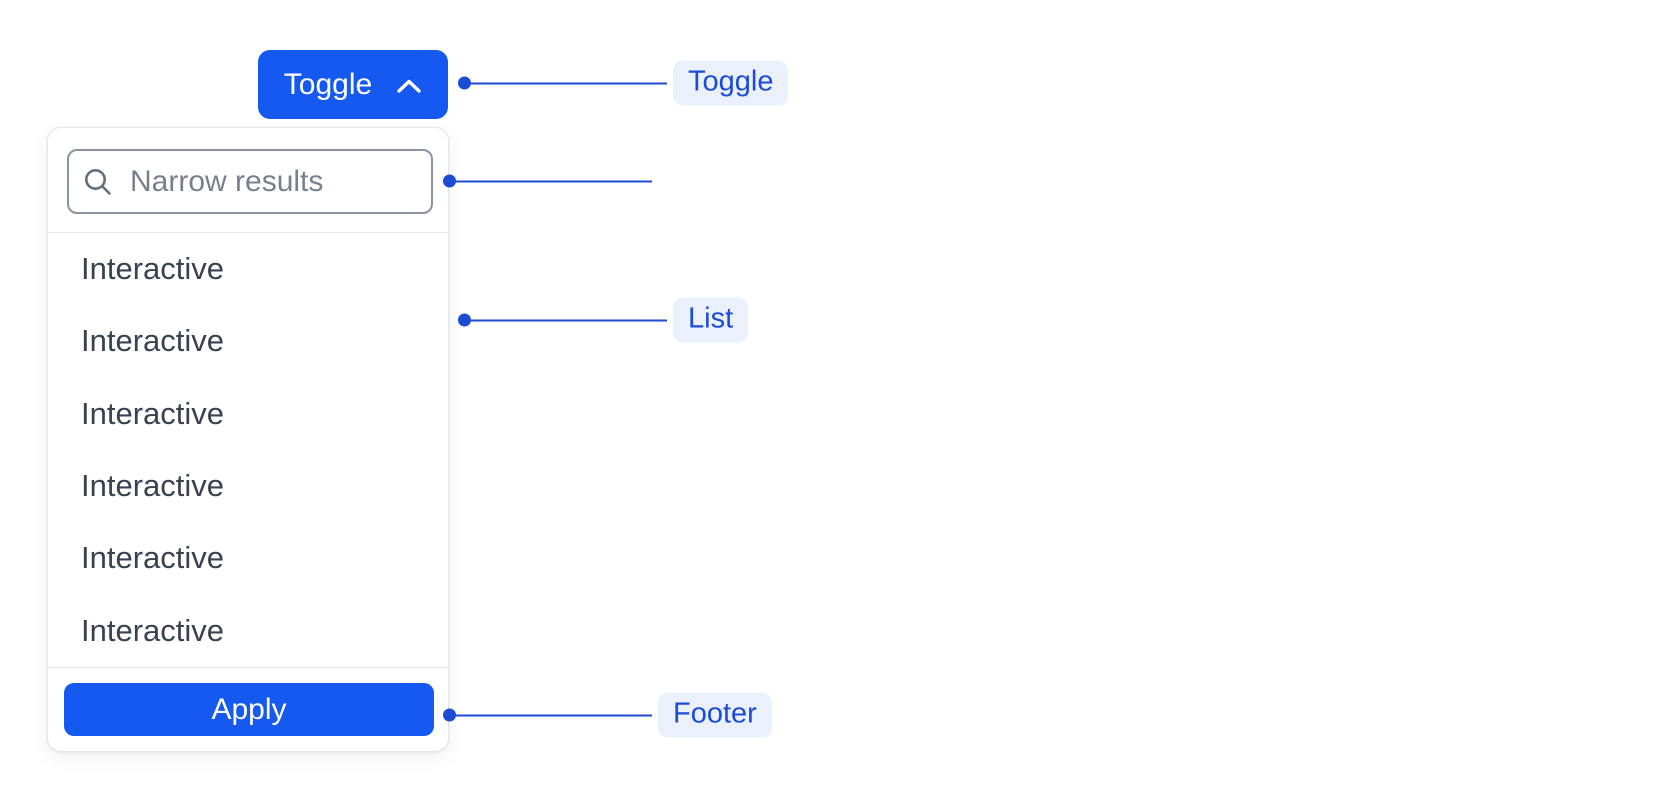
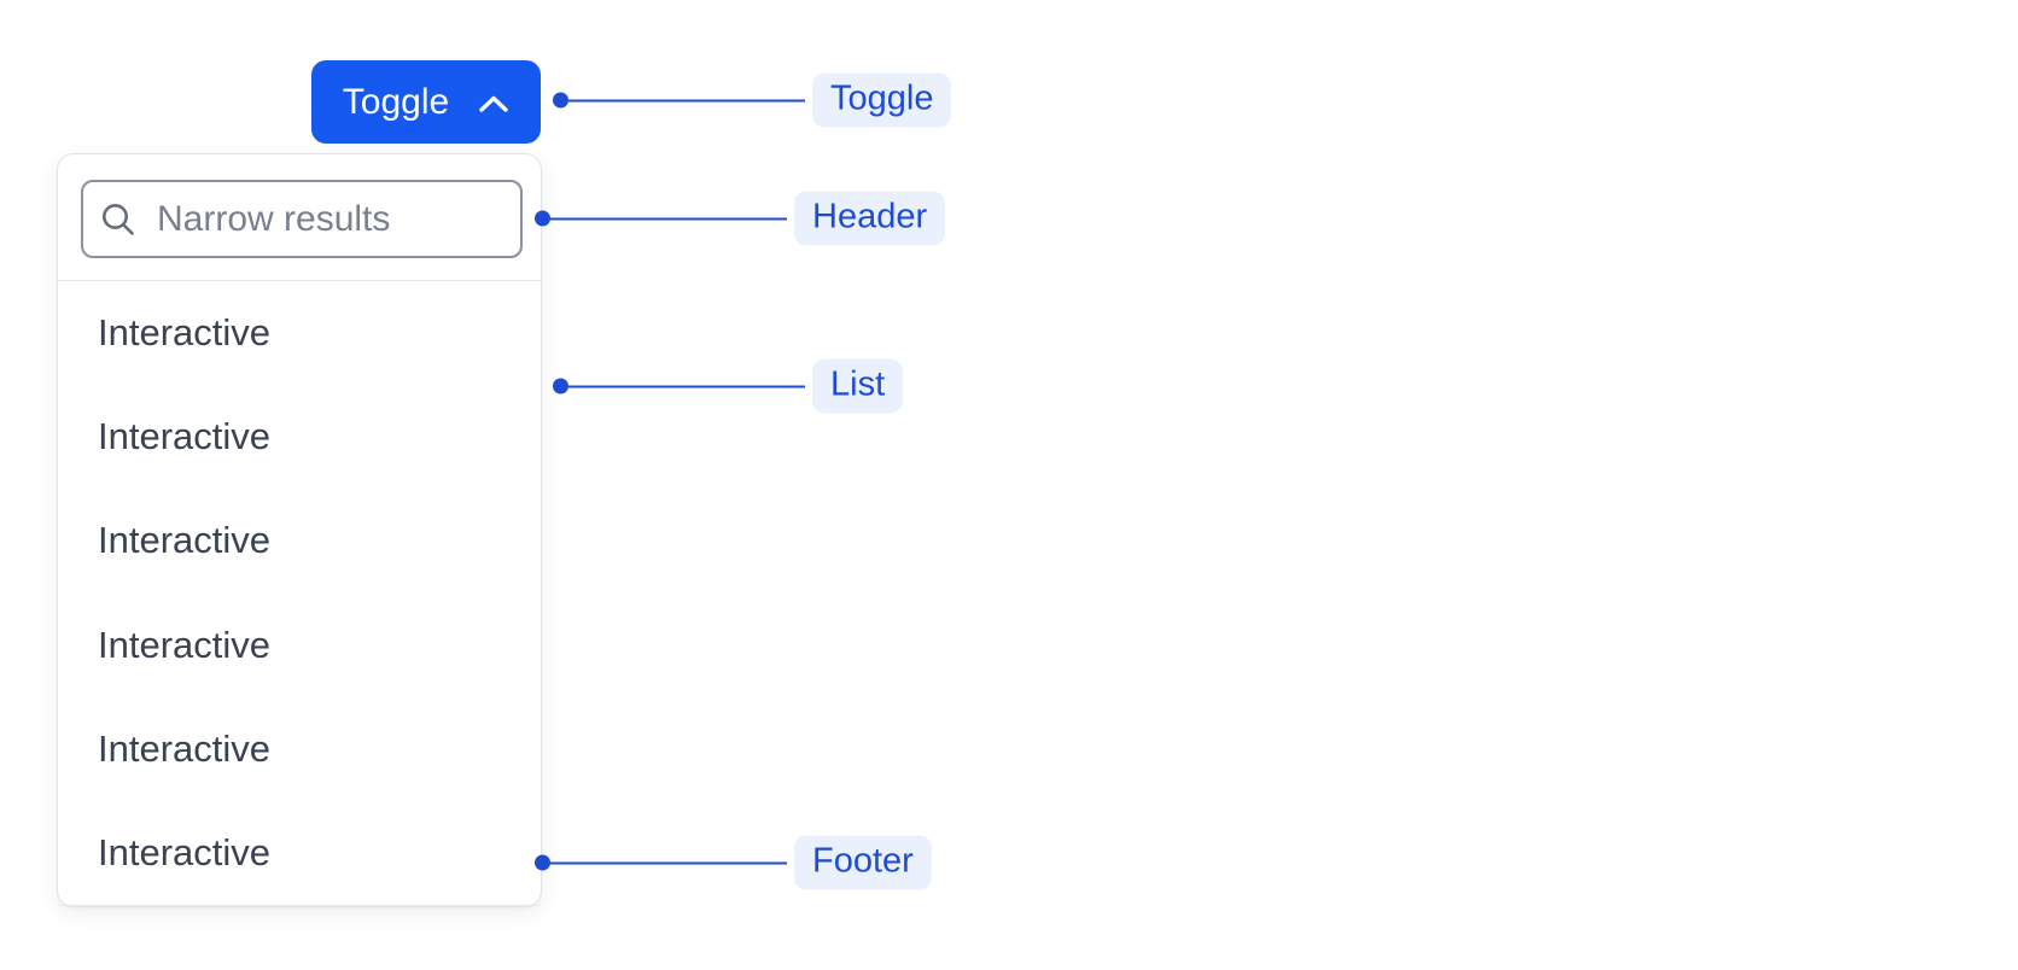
  Toggle
  Narrow results
  Interactive
  Interactive
  Interactive
  Interactive
  Interactive
  Interactive
- Apply
  Toggle
+ Header
  List
  Footer
